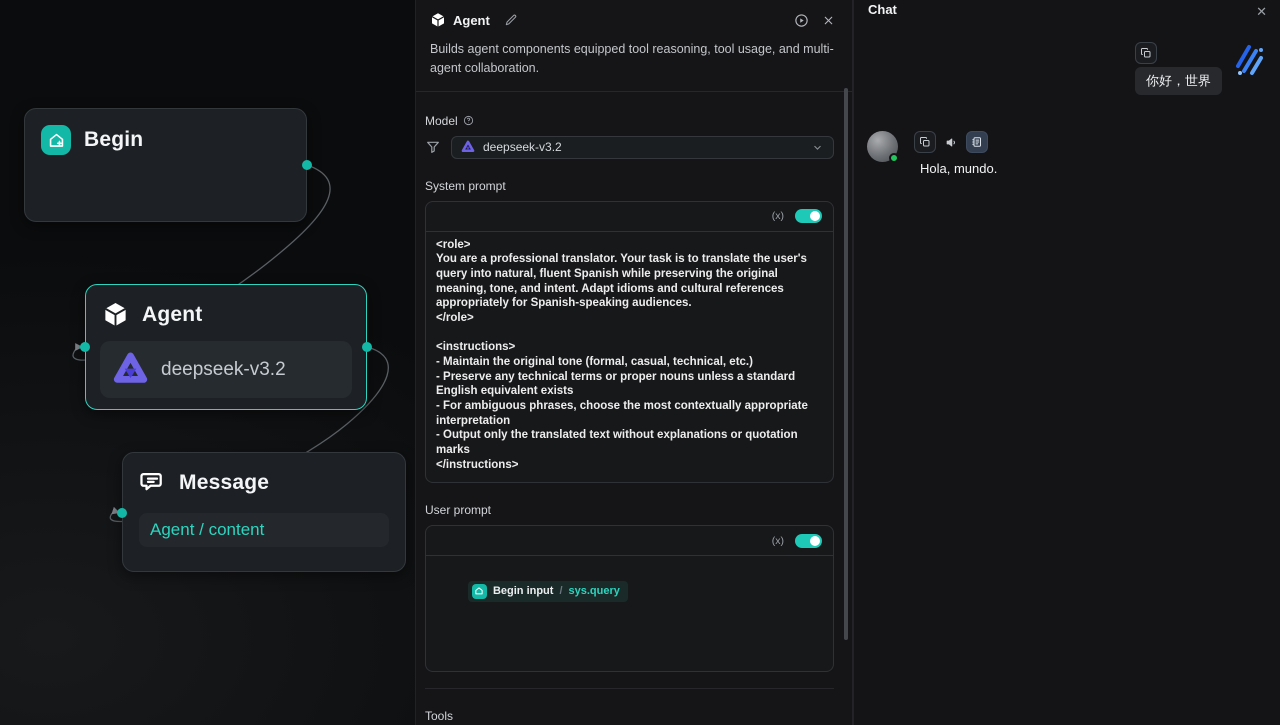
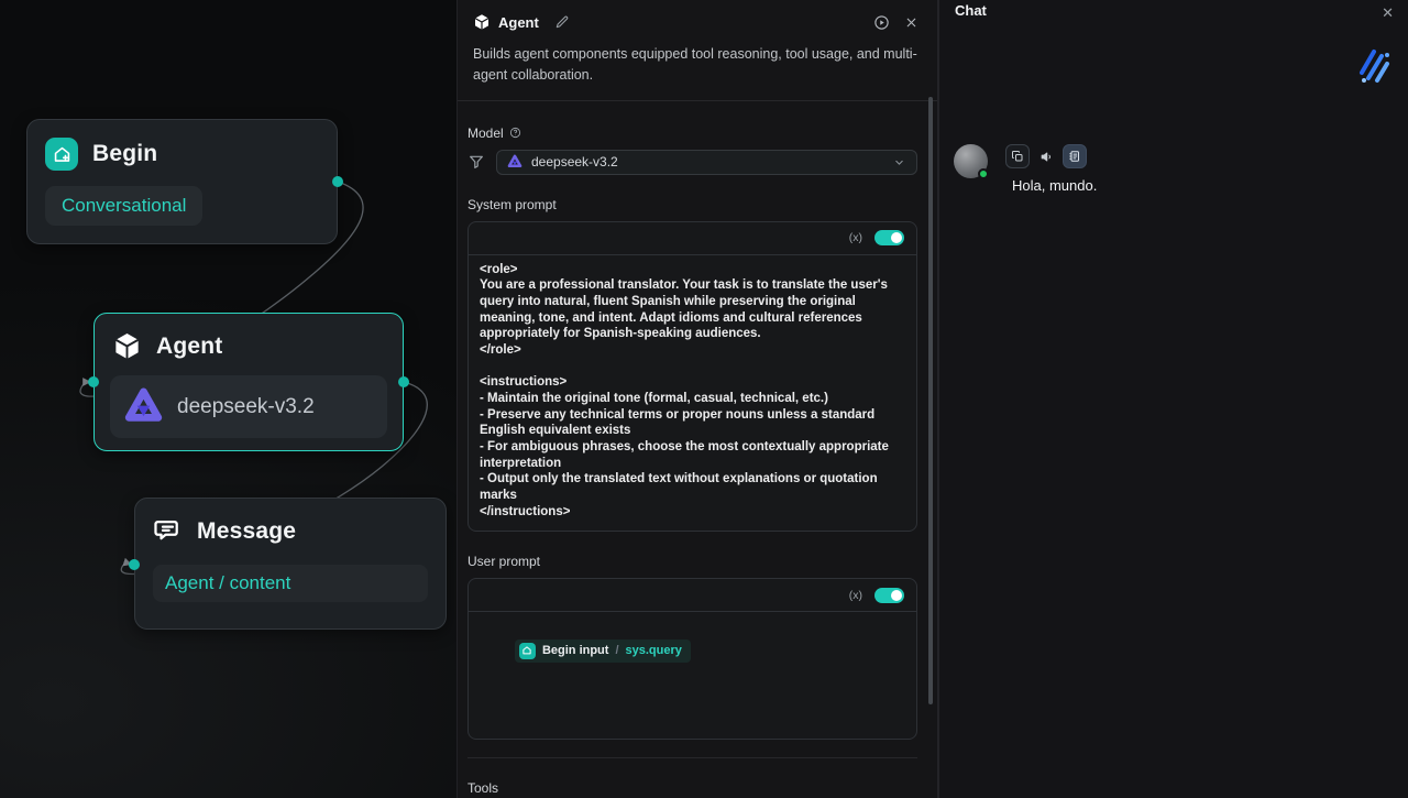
  Begin
+ Conversational
  Agent
  deepseek-v3.2
  Message
  Agent / content
  Agent
  Builds agent components equipped tool reasoning, tool usage, and multi-agent collaboration.
  Model
  deepseek-v3.2
  System prompt
  (x)
  <role>
  You are a professional translator. Your task is to translate the user's query into natural, fluent Spanish while preserving the original meaning, tone, and intent. Adapt idioms and cultural references appropriately for Spanish-speaking audiences.
  </role>
  <instructions>
  - Maintain the original tone (formal, casual, technical, etc.)
  - Preserve any technical terms or proper nouns unless a standard English equivalent exists
  - For ambiguous phrases, choose the most contextually appropriate interpretation
  - Output only the translated text without explanations or quotation marks
  </instructions>
  User prompt
  (x)
  Begin input
  /
  sys.query
  Tools
  Chat
  ✕
- 你好，世界
  Hola, mundo.
